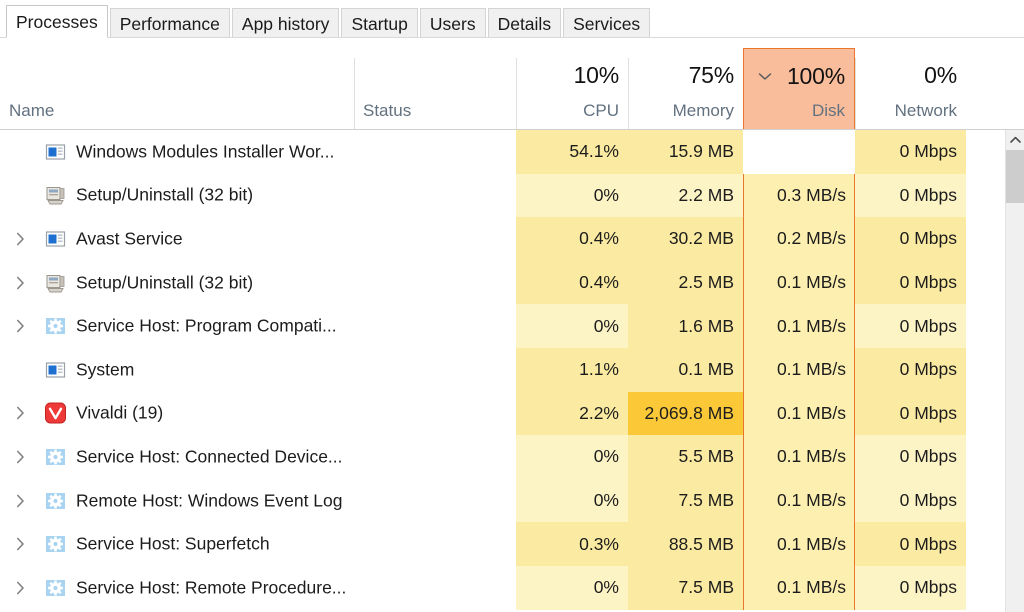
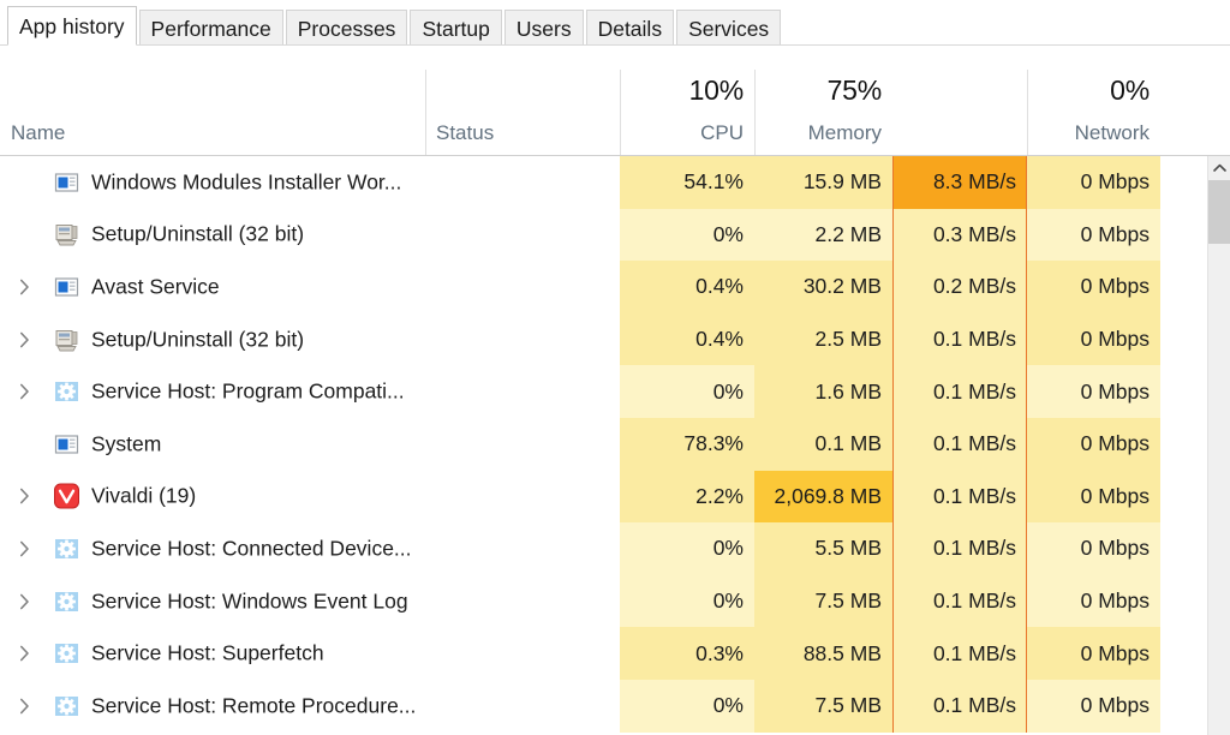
- Processes
+ App history
  Performance
- App history
+ Processes
  Startup
  Users
  Details
  Services
  Name
  Status
  10%
  CPU
  75%
  Memory
- 100%
- Disk
  0%
  Network
  Windows Modules Installer Wor...
  54.1%
  15.9 MB
+ 8.3 MB/s
  0 Mbps
  Setup/Uninstall (32 bit)
  0%
  2.2 MB
  0.3 MB/s
  0 Mbps
  Avast Service
  0.4%
  30.2 MB
  0.2 MB/s
  0 Mbps
  Setup/Uninstall (32 bit)
  0.4%
  2.5 MB
  0.1 MB/s
  0 Mbps
  Service Host: Program Compati...
  0%
  1.6 MB
  0.1 MB/s
  0 Mbps
  System
- 1.1%
+ 78.3%
  0.1 MB
  0.1 MB/s
  0 Mbps
  Vivaldi (19)
  2.2%
  2,069.8 MB
  0.1 MB/s
  0 Mbps
  Service Host: Connected Device...
  0%
  5.5 MB
  0.1 MB/s
  0 Mbps
- Remote Host: Windows Event Log
+ Service Host: Windows Event Log
  0%
  7.5 MB
  0.1 MB/s
  0 Mbps
  Service Host: Superfetch
  0.3%
  88.5 MB
  0.1 MB/s
  0 Mbps
  Service Host: Remote Procedure...
  0%
  7.5 MB
  0.1 MB/s
  0 Mbps
